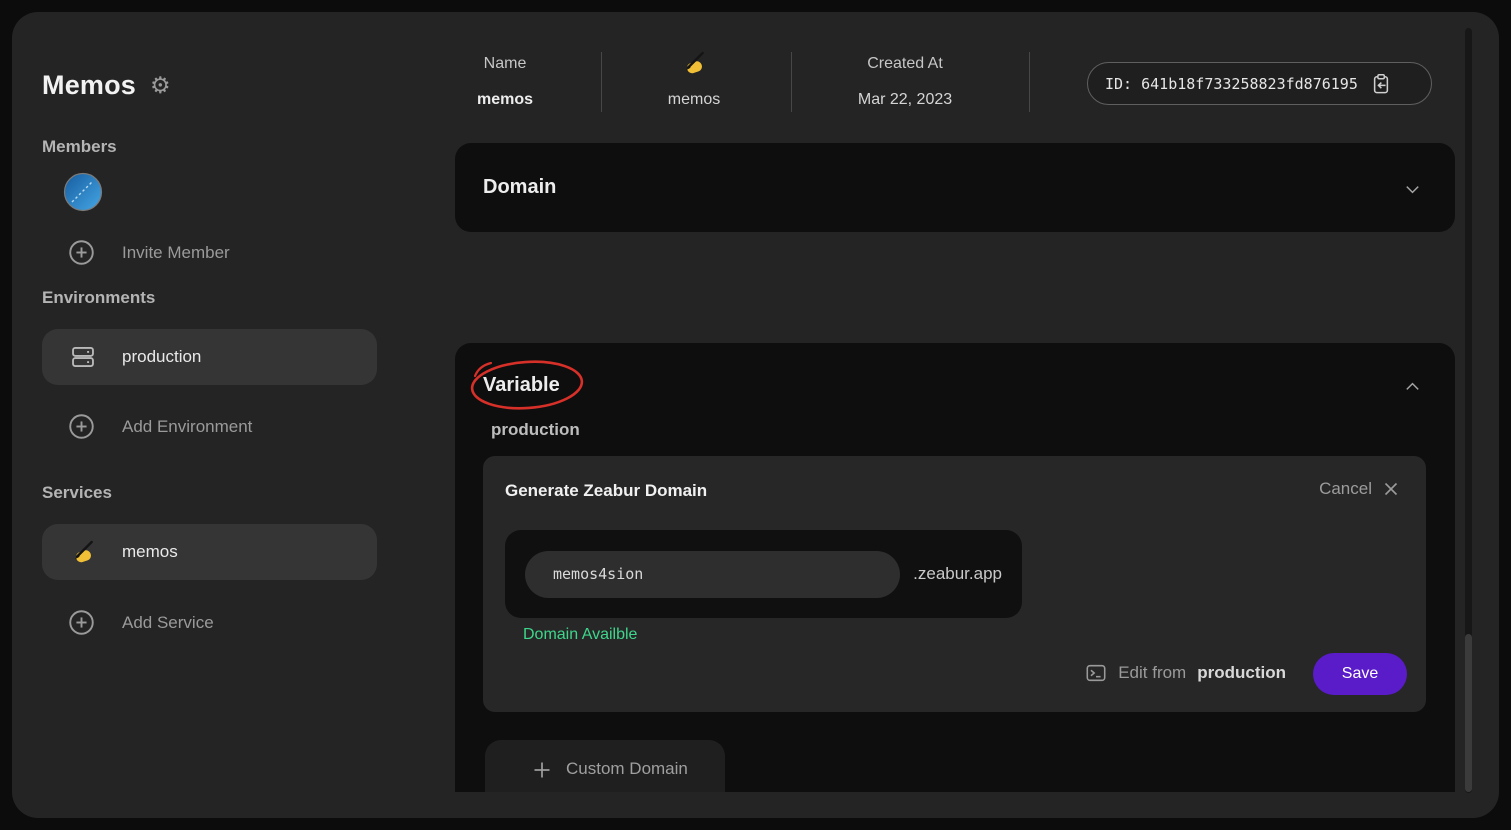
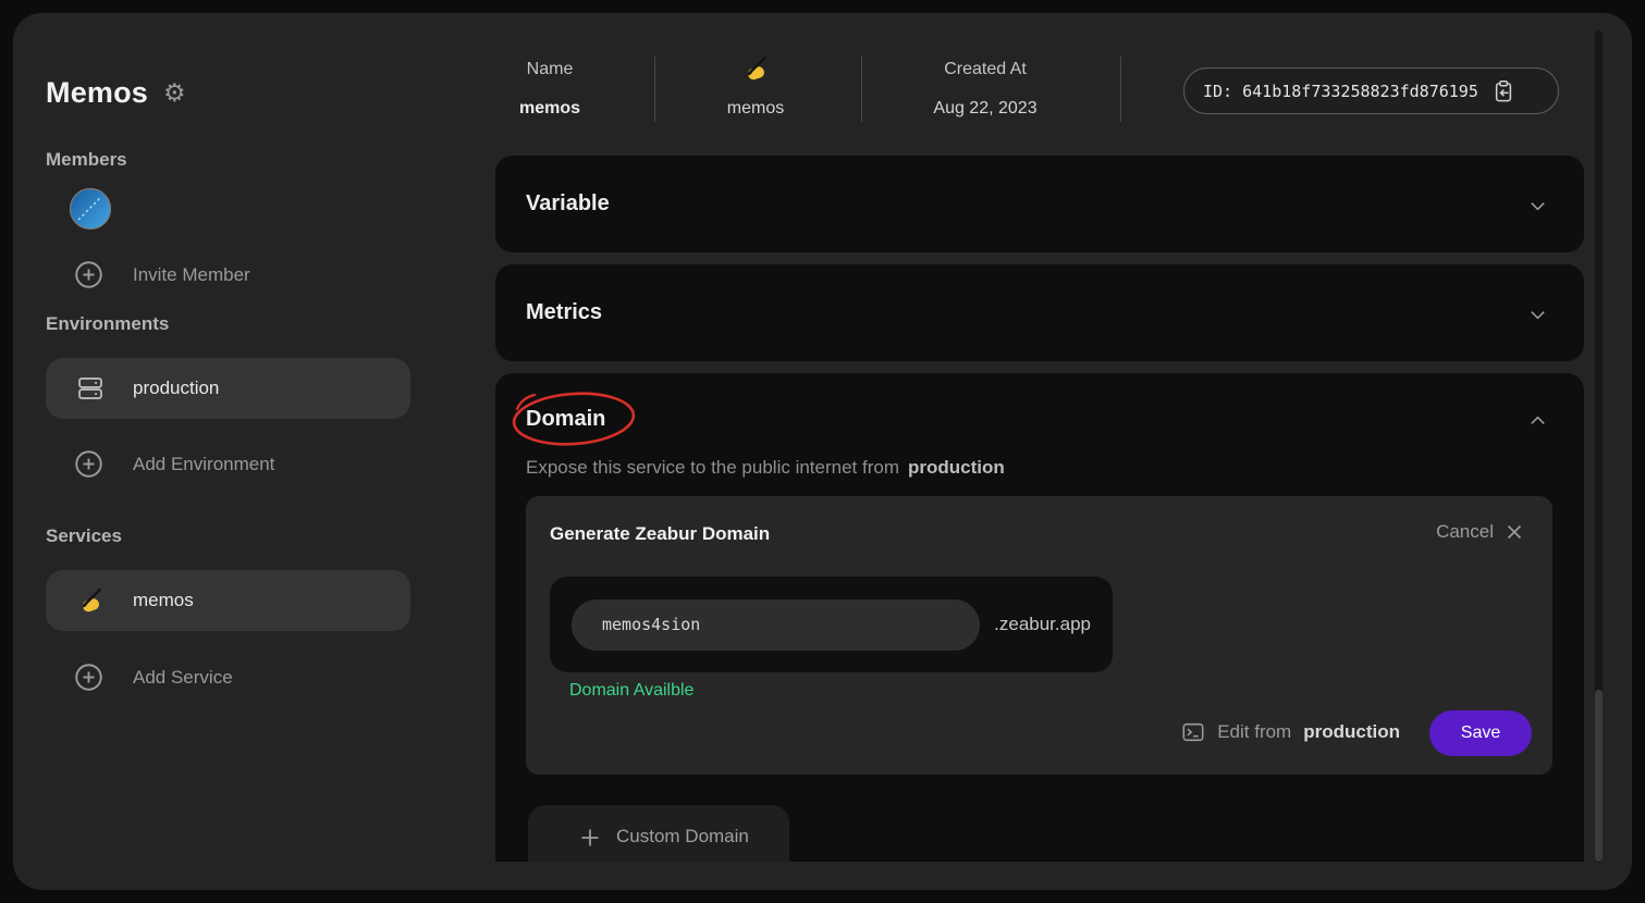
  Memos
  ⚙
  Members
  Invite Member
  Environments
  production
  Add Environment
  Services
  memos
  Add Service
  Name
  memos
  memos
  Created At
- Mar 22, 2023
+ Aug 22, 2023
  ID: 641b18f733258823fd876195
- Domain
+ Variable
+ Metrics
- Variable
+ Domain
+ Expose this service to the public internet from
  production
  Generate Zeabur Domain
  Cancel
  memos4sion
  .zeabur.app
  Domain Availble
  Edit from
  production
  Save
  Custom Domain
